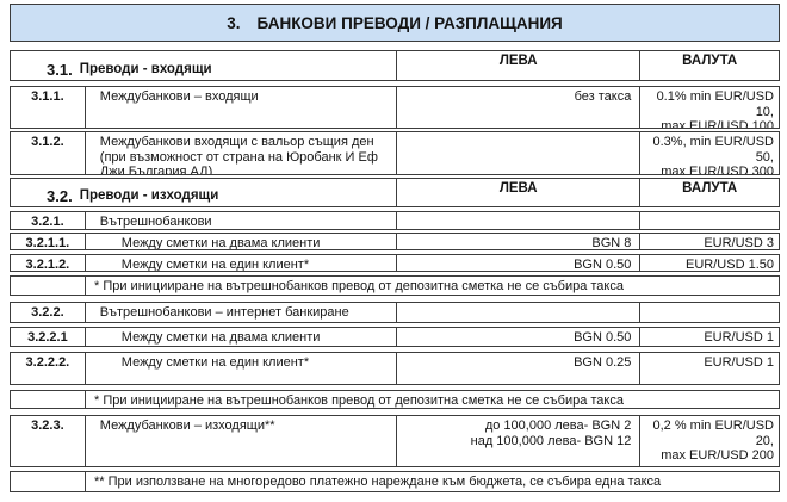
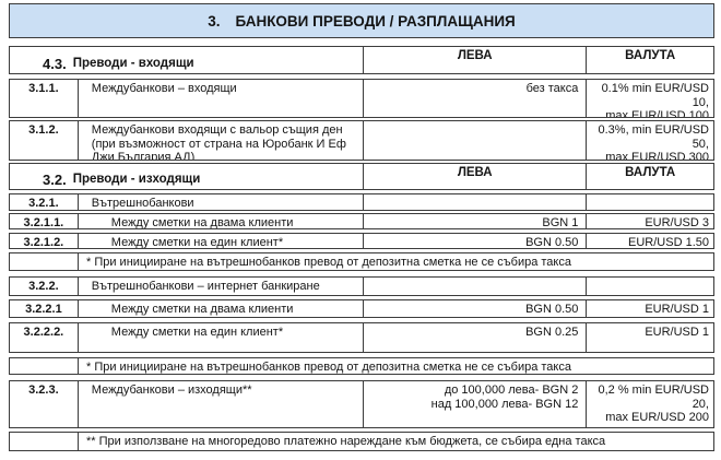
  3.
  БАНКОВИ ПРЕВОДИ / РАЗПЛАЩАНИЯ
- 3.1.
+ 4.3.
  Преводи - входящи
  ЛЕВА
  ВАЛУТА
  3.1.1.
  Междубанкови – входящи
  без такса
  0.1% min EUR/USD
  10,
  max EUR/USD 100
  3.1.2.
  Междубанкови входящи с вальор същия ден (при възможност от страна на Юробанк И Еф Джи България АД)
  0.3%, min EUR/USD
  50,
  max EUR/USD 300
  3.2.
  Преводи - изходящи
  ЛЕВА
  ВАЛУТА
  3.2.1.
  Вътрешнобанкови
  3.2.1.1.
  Между сметки на двама клиенти
- BGN 8
+ BGN 1
  EUR/USD 3
  3.2.1.2.
  Между сметки на един клиент*
  BGN 0.50
  EUR/USD 1.50
  * При иницииране на вътрешнобанков превод от депозитна сметка не се събира такса
  3.2.2.
  Вътрешнобанкови – интернет банкиране
  3.2.2.1
  Между сметки на двама клиенти
  BGN 0.50
  EUR/USD 1
  3.2.2.2.
  Между сметки на един клиент*
  BGN 0.25
  EUR/USD 1
  * При иницииране на вътрешнобанков превод от депозитна сметка не се събира такса
  3.2.3.
  Междубанкови – изходящи**
  до 100,000 лева- BGN 2
  над 100,000 лева- BGN 12
  0,2 % min EUR/USD
  20,
  max EUR/USD 200
  ** При използване на многоредово платежно нареждане към бюджета, се събира една такса
